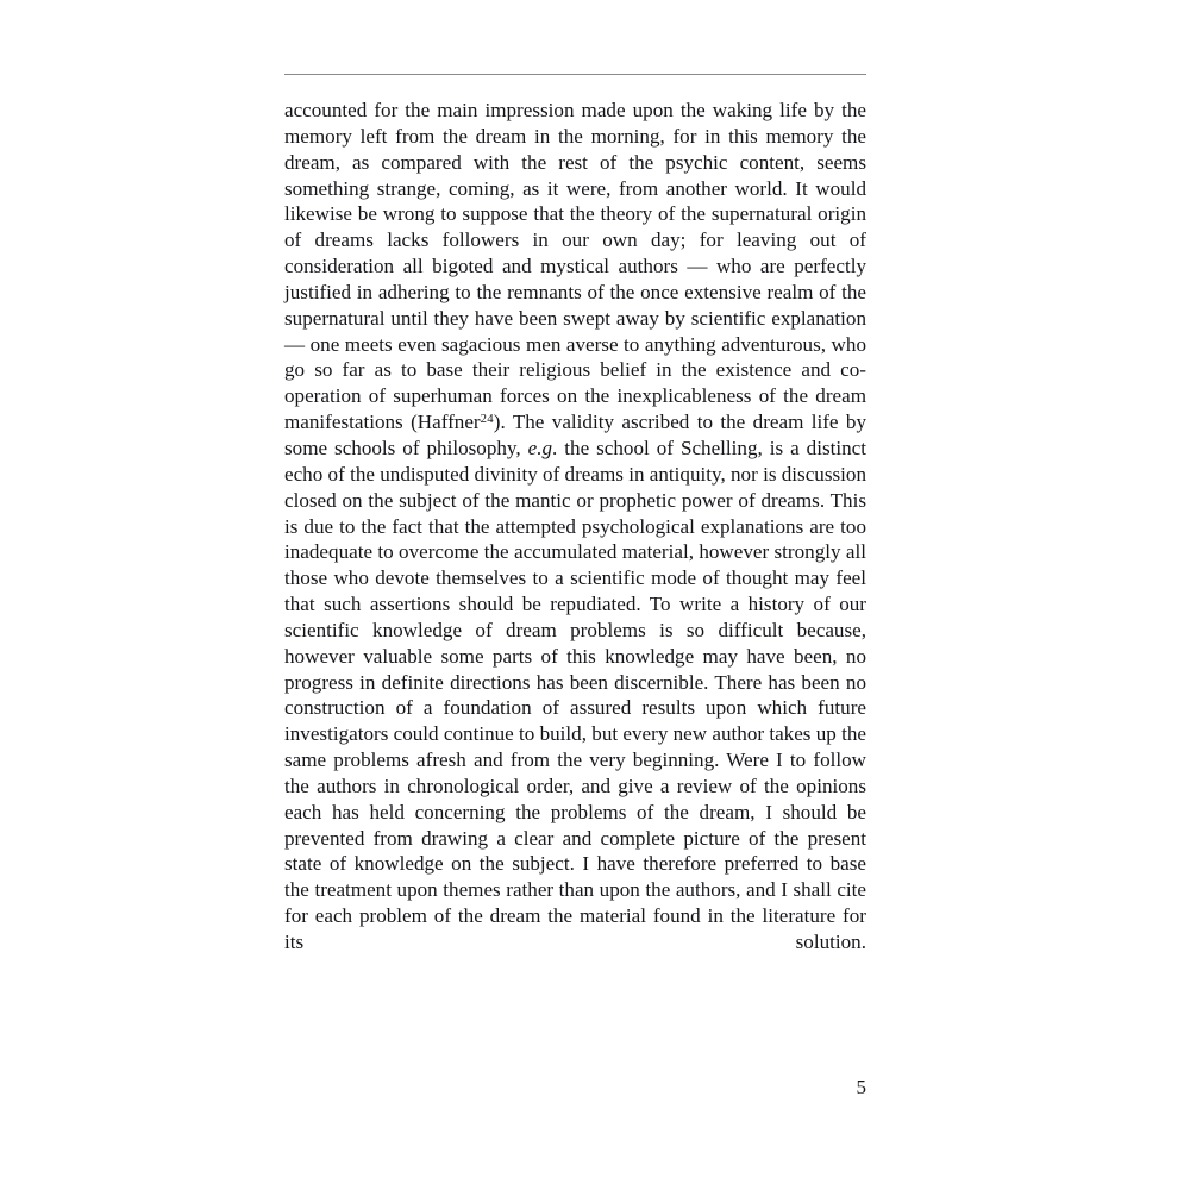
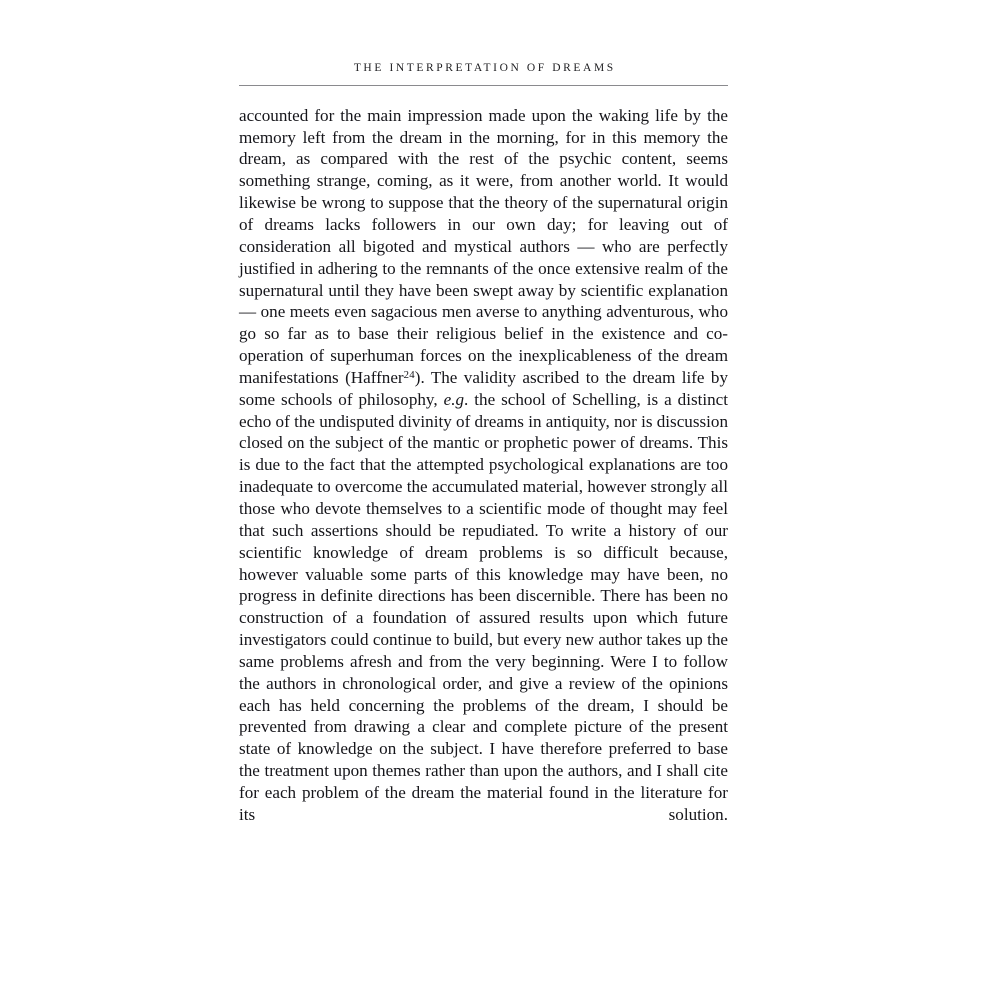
+ THE INTERPRETATION OF DREAMS
  accounted for the main impression made upon the waking life by the memory left from the dream in the morning, for in this memory the dream, as compared with the rest of the psychic content, seems something strange, coming, as it were, from another world. It would likewise be wrong to suppose that the theory of the supernatural origin of dreams lacks followers in our own day; for leaving out of consideration all bigoted and mystical authors — who are perfectly justified in adhering to the remnants of the once extensive realm of the supernatural until they have been swept away by scientific explanation — one meets even sagacious men averse to anything adventurous, who go so far as to base their religious belief in the existence and co-operation of superhuman forces on the inexplicableness of the dream manifestations (Haffner24). The validity ascribed to the dream life by some schools of philosophy, e.g. the school of Schelling, is a distinct echo of the undisputed divinity of dreams in antiquity, nor is discussion closed on the subject of the mantic or prophetic power of dreams. This is due to the fact that the attempted psychological explanations are too inadequate to overcome the accumulated material, however strongly all those who devote themselves to a scientific mode of thought may feel that such assertions should be repudiated. To write a history of our scientific knowledge of dream problems is so difficult because, however valuable some parts of this knowledge may have been, no progress in definite directions has been discernible. There has been no construction of a foundation of assured results upon which future investigators could continue to build, but every new author takes up the same problems afresh and from the very beginning. Were I to follow the authors in chronological order, and give a review of the opinions each has held concerning the problems of the dream, I should be prevented from drawing a clear and complete picture of the present state of knowledge on the subject. I have therefore preferred to base the treatment upon themes rather than upon the authors, and I shall cite for each problem of the dream the material found in the literature for its solution.
- 5
